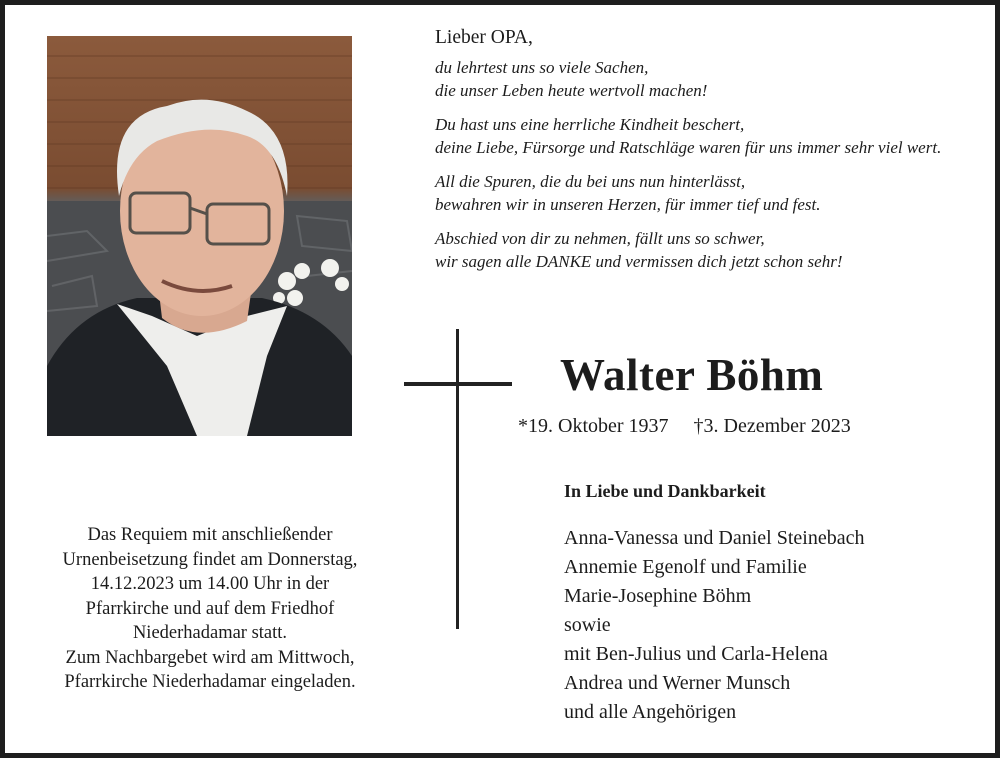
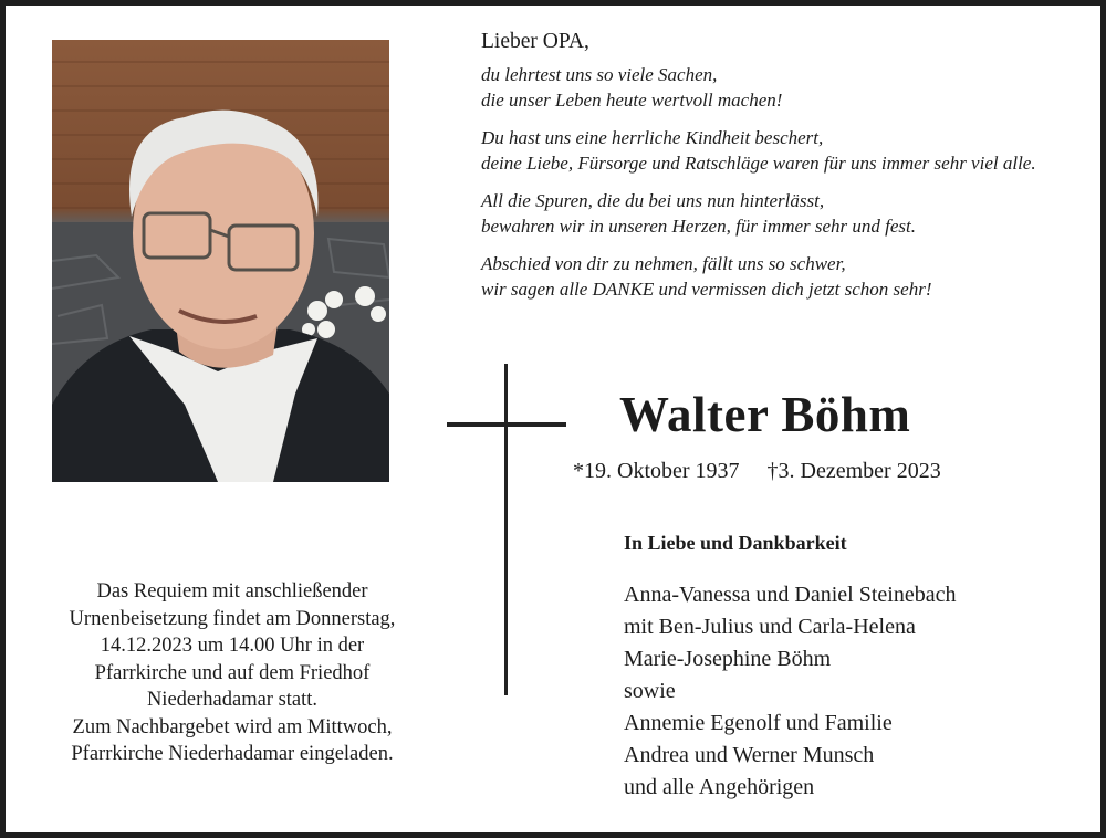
  Lieber OPA,
  du lehrtest uns so viele Sachen,
  die unser Leben heute wertvoll machen!
  Du hast uns eine herrliche Kindheit beschert,
- deine Liebe, Fürsorge und Ratschläge waren für uns immer sehr viel wert.
+ deine Liebe, Fürsorge und Ratschläge waren für uns immer sehr viel alle.
  All die Spuren, die du bei uns nun hinterlässt,
- bewahren wir in unseren Herzen, für immer tief und fest.
+ bewahren wir in unseren Herzen, für immer sehr und fest.
  Abschied von dir zu nehmen, fällt uns so schwer,
  wir sagen alle DANKE und vermissen dich jetzt schon sehr!
  Walter Böhm
  *19. Oktober 1937 †3. Dezember 2023
  In Liebe und Dankbarkeit
  Anna-Vanessa und Daniel Steinebach
- Annemie Egenolf und Familie
+ mit Ben-Julius und Carla-Helena
  Marie-Josephine Böhm
  sowie
- mit Ben-Julius und Carla-Helena
+ Annemie Egenolf und Familie
  Andrea und Werner Munsch
  und alle Angehörigen
  Das Requiem mit anschließender
  Urnenbeisetzung findet am Donnerstag,
  14.12.2023 um 14.00 Uhr in der
  Pfarrkirche und auf dem Friedhof
  Niederhadamar statt.
  Zum Nachbargebet wird am Mittwoch,
  Pfarrkirche Niederhadamar eingeladen.
